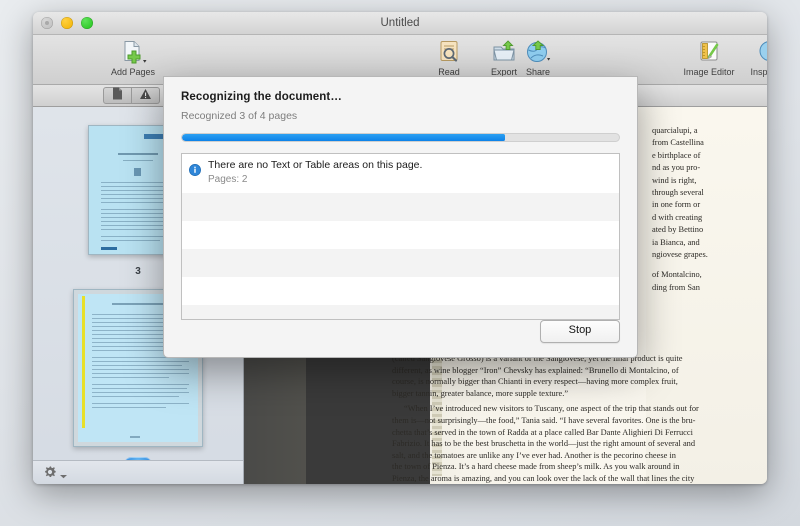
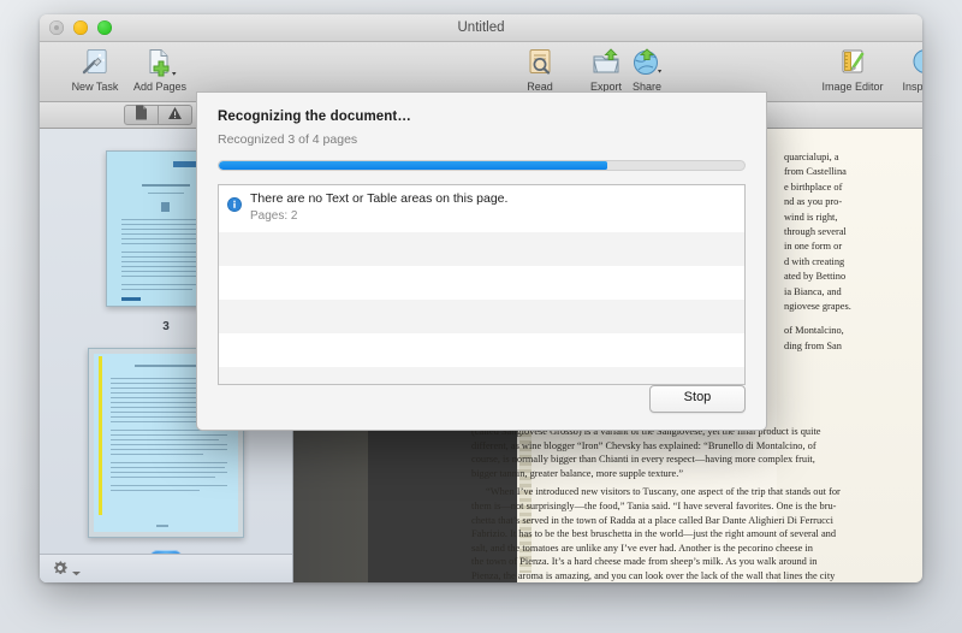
  Untitled
+ New Task
  Add Pages
  Read
  Export
  Share
  Image Editor
  3
  (called Sangiovese Grosso) is a variant of the Sangiovese, yet the final product is quite
  different, as wine blogger “Iron” Chevsky has explained: “Brunello di Montalcino, of
  course, is normally bigger than Chianti in every respect—having more complex fruit,
  bigger tannin, greater balance, more supple texture.”
  “When I’ve introduced new visitors to Tuscany, one aspect of the trip that stands out for
  them is—not surprisingly—the food,” Tania said. “I have several favorites. One is the bru-
  chetta that’s served in the town of Radda at a place called Bar Dante Alighieri Di Ferrucci
  Fabrizio. It has to be the best bruschetta in the world—just the right amount of several and
  salt, and the tomatoes are unlike any I’ve ever had. Another is the pecorino cheese in
  the town of Pienza. It’s a hard cheese made from sheep’s milk. As you walk around in
  Pienza, the aroma is amazing, and you can look over the lack of the wall that lines the city
  quarcialupi, a
  from Castellina
  e birthplace of
  nd as you pro-
  wind is right,
  through several
  in one form or
  d with creating
  ated by Bettino
  ia Bianca, and
  ngiovese grapes.
  of Montalcino,
  ding from San
  Recognizing the document…
  Recognized 3 of 4 pages
  There are no Text or Table areas on this page.
  Pages: 2
  Stop
